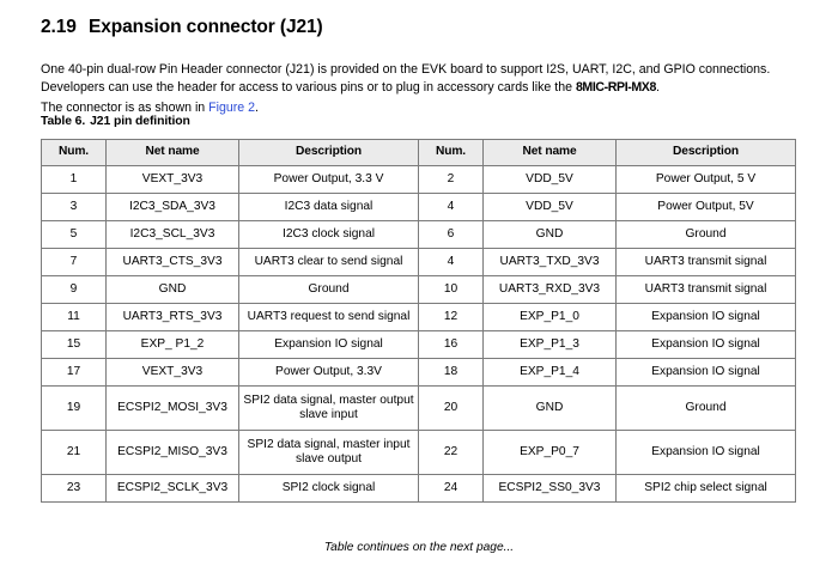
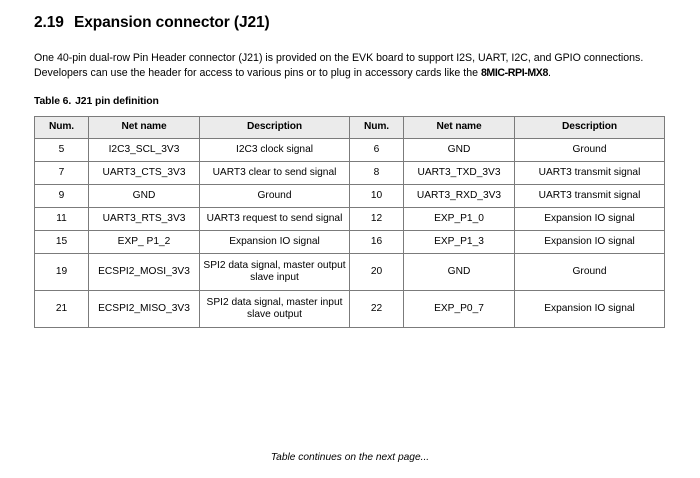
  2.19 Expansion connector (J21)
  One 40-pin dual-row Pin Header connector (J21) is provided on the EVK board to support I2S, UART, I2C, and GPIO connections. Developers can use the header for access to various pins or to plug in accessory cards like the 8MIC-RPI-MX8.
- The connector is as shown in Figure 2.
  Table 6. J21 pin definition
  Num.	Net name	Description	Num.	Net name	Description
- 1	VEXT_3V3	Power Output, 3.3 V	2	VDD_5V	Power Output, 5 V
- 3	I2C3_SDA_3V3	I2C3 data signal	4	VDD_5V	Power Output, 5V
  5	I2C3_SCL_3V3	I2C3 clock signal	6	GND	Ground
- 7	UART3_CTS_3V3	UART3 clear to send signal	4	UART3_TXD_3V3	UART3 transmit signal
+ 7	UART3_CTS_3V3	UART3 clear to send signal	8	UART3_TXD_3V3	UART3 transmit signal
  9	GND	Ground	10	UART3_RXD_3V3	UART3 transmit signal
  11	UART3_RTS_3V3	UART3 request to send signal	12	EXP_P1_0	Expansion IO signal
  15	EXP_ P1_2	Expansion IO signal	16	EXP_P1_3	Expansion IO signal
- 17	VEXT_3V3	Power Output, 3.3V	18	EXP_P1_4	Expansion IO signal
  19	ECSPI2_MOSI_3V3	SPI2 data signal, master output slave input	20	GND	Ground
  21	ECSPI2_MISO_3V3	SPI2 data signal, master input slave output	22	EXP_P0_7	Expansion IO signal
- 23	ECSPI2_SCLK_3V3	SPI2 clock signal	24	ECSPI2_SS0_3V3	SPI2 chip select signal
  Table continues on the next page...
